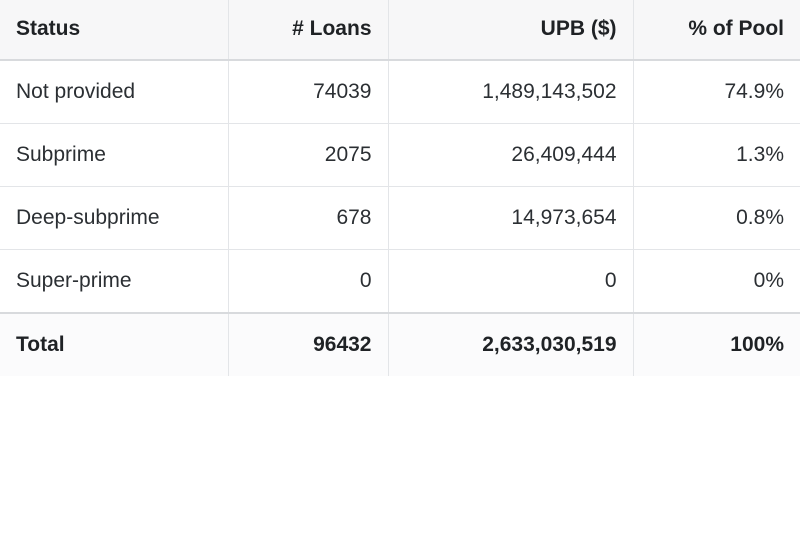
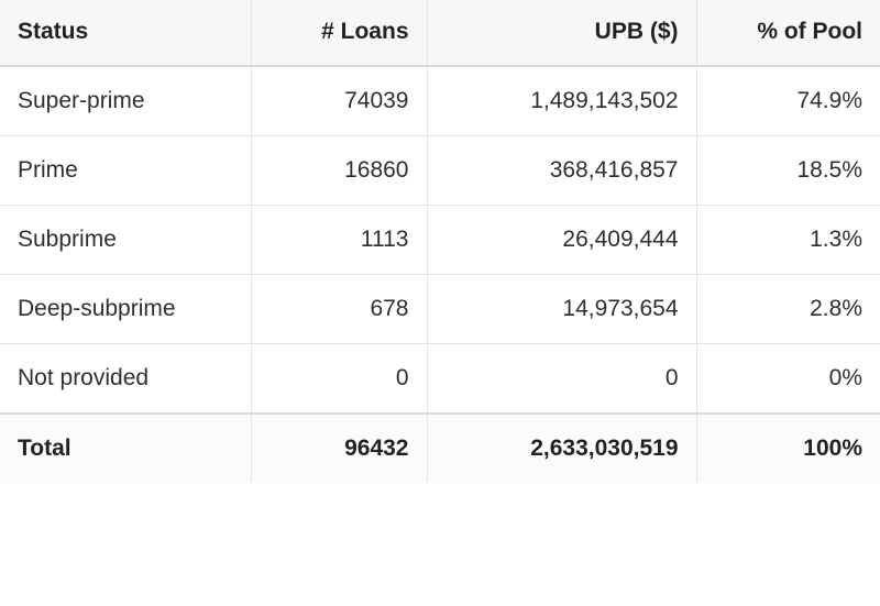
  Status	# Loans	UPB ($)	% of Pool
- Not provided	74039	1,489,143,502	74.9%
+ Super-prime	74039	1,489,143,502	74.9%
+ Prime	16860	368,416,857	18.5%
- Subprime	2075	26,409,444	1.3%
+ Subprime	1113	26,409,444	1.3%
- Deep-subprime	678	14,973,654	0.8%
+ Deep-subprime	678	14,973,654	2.8%
- Super-prime	0	0	0%
+ Not provided	0	0	0%
  Total	96432	2,633,030,519	100%
